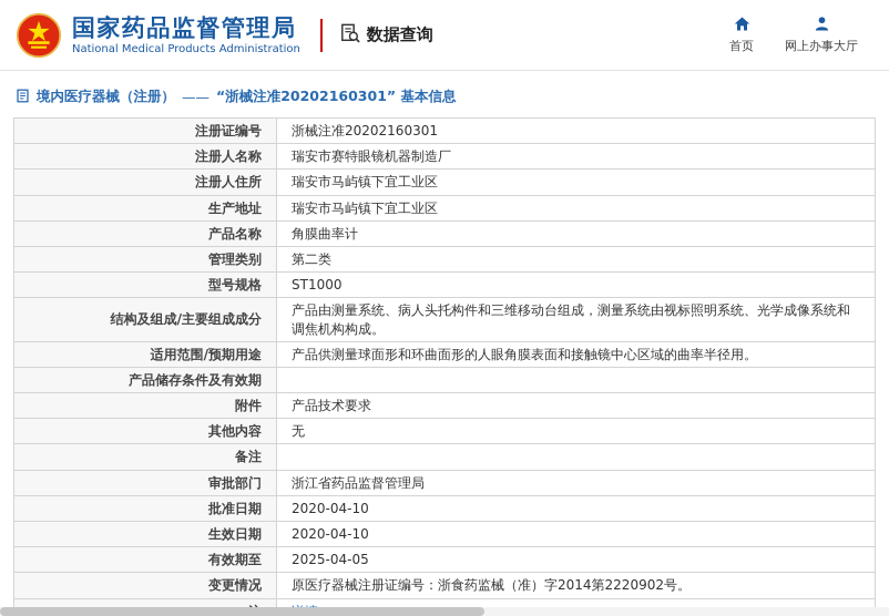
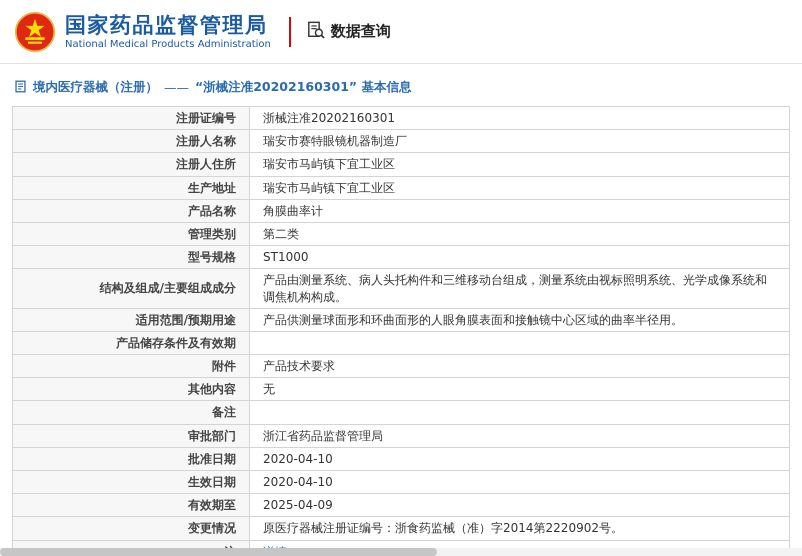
  国家药品监督管理局
  National Medical Products Administration
  数据查询
- 首页
- 网上办事大厅
  境内医疗器械（注册）
  ——
  “浙械注准20202160301” 基本信息
  注册证编号	浙械注准20202160301
  注册人名称	瑞安市赛特眼镜机器制造厂
  注册人住所	瑞安市马屿镇下宜工业区
  生产地址	瑞安市马屿镇下宜工业区
  产品名称	角膜曲率计
  管理类别	第二类
  型号规格	ST1000
  结构及组成/主要组成成分	产品由测量系统、病人头托构件和三维移动台组成，测量系统由视标照明系统、光学成像系统和调焦机构构成。
  适用范围/预期用途	产品供测量球面形和环曲面形的人眼角膜表面和接触镜中心区域的曲率半径用。
  产品储存条件及有效期
  附件	产品技术要求
  其他内容	无
  备注
  审批部门	浙江省药品监督管理局
  批准日期	2020-04-10
  生效日期	2020-04-10
- 有效期至	2025-04-05
+ 有效期至	2025-04-09
  变更情况	原医疗器械注册证编号：浙食药监械（准）字2014第2220902号。
